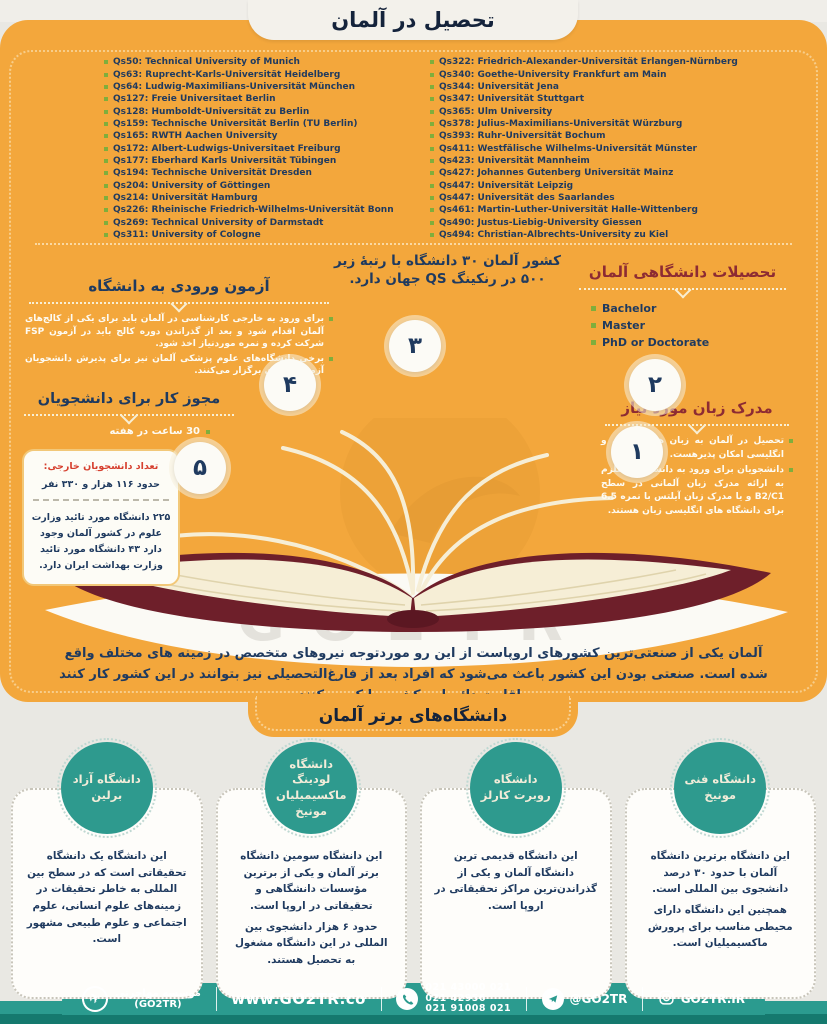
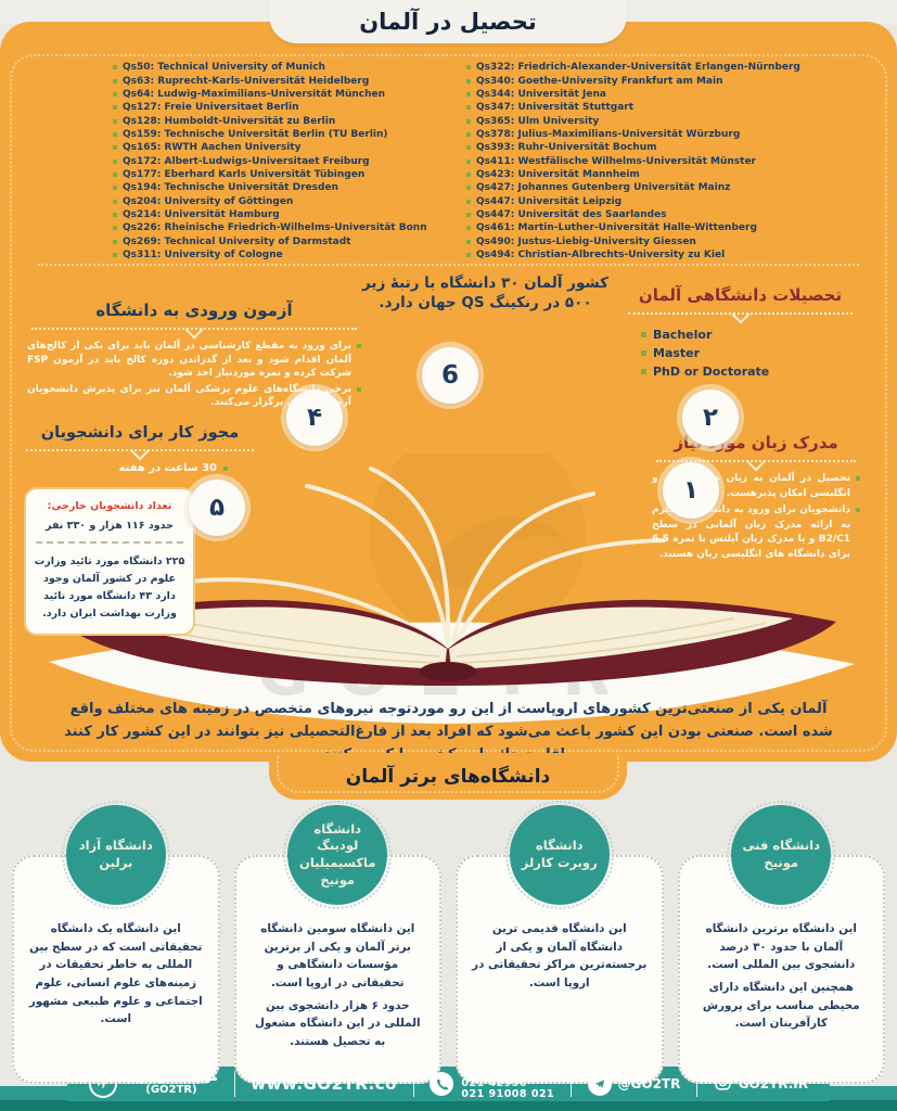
  تحصیل در آلمان
  Qs50: Technical University of Munich
  Qs63: Ruprecht-Karls-Universität Heidelberg
  Qs64: Ludwig-Maximilians-Universität München
  Qs127: Freie Universitaet Berlin
  Qs128: Humboldt-Universität zu Berlin
  Qs159: Technische Universität Berlin (TU Berlin)
  Qs165: RWTH Aachen University
  Qs172: Albert-Ludwigs-Universitaet Freiburg
  Qs177: Eberhard Karls Universität Tübingen
  Qs194: Technische Universität Dresden
  Qs204: University of Göttingen
  Qs214: Universität Hamburg
  Qs226: Rheinische Friedrich-Wilhelms-Universität Bonn
  Qs269: Technical University of Darmstadt
  Qs311: University of Cologne
  Qs322: Friedrich-Alexander-Universität Erlangen-Nürnberg
  Qs340: Goethe-University Frankfurt am Main
  Qs344: Universität Jena
  Qs347: Universität Stuttgart
  Qs365: Ulm University
  Qs378: Julius-Maximilians-Universität Würzburg
  Qs393: Ruhr-Universität Bochum
  Qs411: Westfälische Wilhelms-Universität Münster
  Qs423: Universität Mannheim
  Qs427: Johannes Gutenberg Universität Mainz
  Qs447: Universität Leipzig
  Qs447: Universität des Saarlandes
  Qs461: Martin-Luther-Universität Halle-Wittenberg
  Qs490: Justus-Liebig-University Giessen
  Qs494: Christian-Albrechts-University zu Kiel
  کشور آلمان ۳۰ دانشگاه با رتبهٔ زیر ۵۰۰ در رنکینگ QS جهان دارد.
  تحصیلات دانشگاهی آلمان
  Bachelor
  Master
  PhD or Doctorate
  آزمون ورودی به دانشگاه
- برای ورود به خارجی کارشناسی در آلمان باید برای یکی از کالج‌های آلمان اقدام شود و بعد از گذراندن دوره کالج باید در آزمون FSP شرکت کرده و نمره موردنیاز اخذ شود.
+ برای ورود به مقطع کارشناسی در آلمان باید برای یکی از کالج‌های آلمان اقدام شود و بعد از گذراندن دوره کالج باید در آزمون FSP شرکت کرده و نمره موردنیاز اخذ شود.
  برخیشگاه‌های علوم پزشکی آلمان نیز برای پذیرش دانشجویان آزم برگزار می‌کنند.
  مجوز کار برای دانشجویان
  30 ساعت در هفته
  مدرک زبان مویاز
  تحصیل در آلمان به زبان و انگلیسی امکان پذیرهست.
  دانشجویان برای ورود به دانشلزم به ارائه مدرک زبان آلمانی در سطح B2/C1 و یا مدرک زبان آیلتس با نمره 6.5 برای دانشگاه های انگلیسی زبان هستند.
  تعداد دانشجویان خارجی:
  حدود ۱۱۶ هزار و ۳۳۰ نفر
  ۲۲۵ دانشگاه مورد تائید وزارت علوم در کشور آلمان وجود دارد ۴۳ دانشگاه مورد تائید وزارت بهداشت ایران دارد.
  ۱
  ۲
- ۳
+ 6
  ۴
  ۵
  آلمان یکی از صنعتی‌ترین کشورهای اروپاست از این رو موردتوجه نیروهای متخصص در زمینه های مختلف واقع شده است. صنعتی بودن این کشور باعث می‌شود که افراد بعد از فارغ‌التحصیلی نیز بتوانند در این کشور کار کنند
  دانشگاه‌های برتر آلمان
  دانشگاه فنی مونیخ
  این دانشگاه برترین دانشگاه آلمان با حدود ۳۰ درصد دانشجوی بین المللی است.
- همچنین این دانشگاه دارای محیطی مناسب برای پرورش ماکسیمیلیان است.
+ همچنین این دانشگاه دارای محیطی مناسب برای پرورش کارآفرینان است.
  دانشگاه روبرت کارلز
- این دانشگاه قدیمی ترین دانشگاه آلمان و یکی از گذراندن‌ترین مراکز تحقیقاتی در اروپا است.
+ این دانشگاه قدیمی ترین دانشگاه آلمان و یکی از برجسته‌ترین مراکز تحقیقاتی در اروپا است.
  دانشگاه لودینگ ماکسیمیلیان مونیخ
  این دانشگاه سومین دانشگاه برتر آلمان و یکی از برترین مؤسسات دانشگاهی و تحقیقاتی در اروپا است.
  حدود ۶ هزار دانشجوی بین المللی در این دانشگاه مشغول به تحصیل هستند.
  دانشگاه آزاد برلین
  این دانشگاه یک دانشگاه تحقیقاتی است که در سطح بین المللی به خاطر تحقیقات در زمینه‌های علوم انسانی، علوم اجتماعی و علوم طبیعی مشهور است.
  موسسه مهاجرتی
  (GO2TR)
  www.GO2TR.co
  021 43000 021
  021 42956
  021 91008 021
  @GO2TR
  GO2TR.IR
